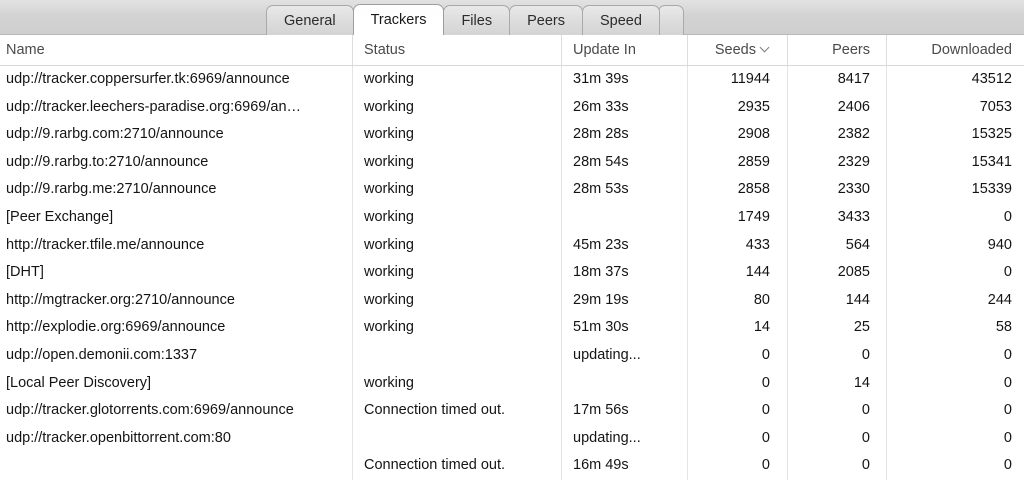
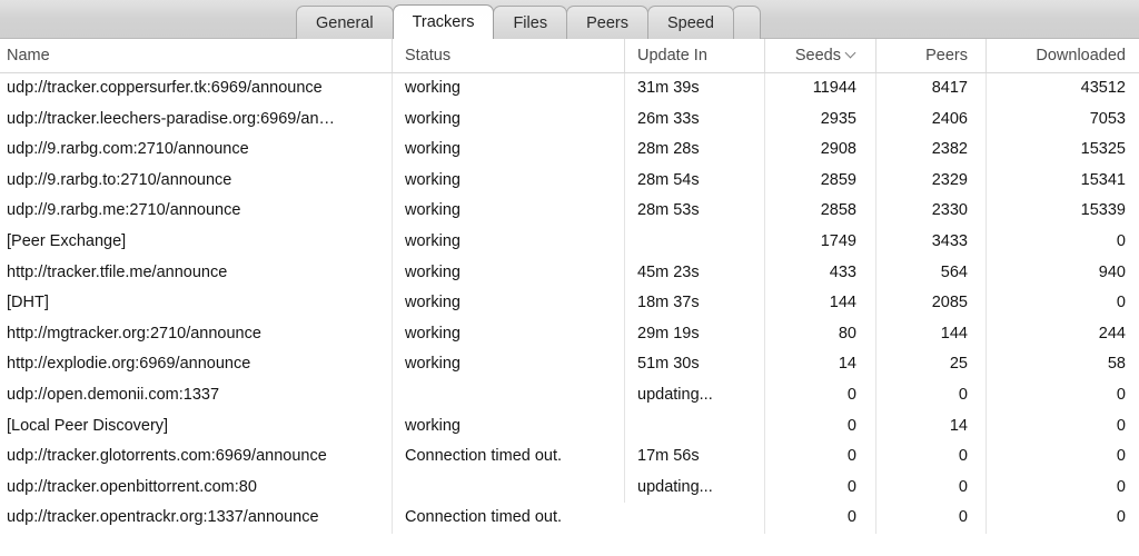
  General
  Trackers
  Files
  Peers
  Speed
  Name
  Status
  Update In
  Seeds
  Peers
  Downloaded
  udp://tracker.coppersurfer.tk:6969/announce
  working
  31m 39s
  11944
  8417
  43512
  udp://tracker.leechers-paradise.org:6969/an…
  working
  26m 33s
  2935
  2406
  7053
  udp://9.rarbg.com:2710/announce
  working
  28m 28s
  2908
  2382
  15325
  udp://9.rarbg.to:2710/announce
  working
  28m 54s
  2859
  2329
  15341
  udp://9.rarbg.me:2710/announce
  working
  28m 53s
  2858
  2330
  15339
  [Peer Exchange]
  working
  1749
  3433
  0
  http://tracker.tfile.me/announce
  working
  45m 23s
  433
  564
  940
  [DHT]
  working
  18m 37s
  144
  2085
  0
  http://mgtracker.org:2710/announce
  working
  29m 19s
  80
  144
  244
  http://explodie.org:6969/announce
  working
  51m 30s
  14
  25
  58
  udp://open.demonii.com:1337
  updating...
  0
  0
  0
  [Local Peer Discovery]
  working
  0
  14
  0
  udp://tracker.glotorrents.com:6969/announce
  Connection timed out.
  17m 56s
  0
  0
  0
  udp://tracker.openbittorrent.com:80
  updating...
  0
  0
  0
+ udp://tracker.opentrackr.org:1337/announce
  Connection timed out.
- 16m 49s
  0
  0
  0
